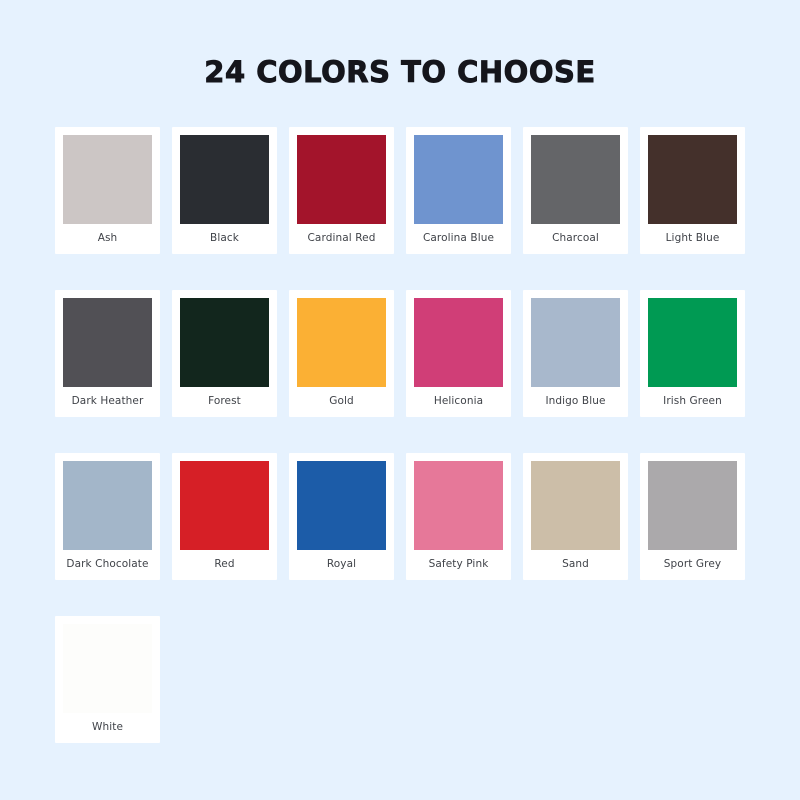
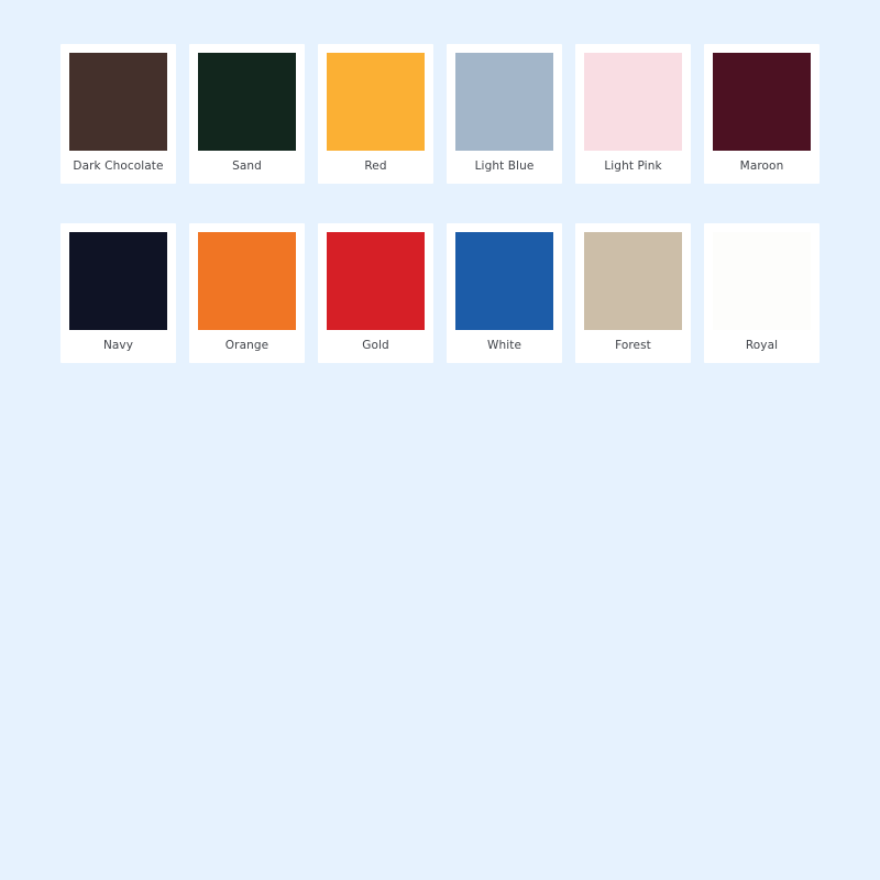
- 24 COLORS TO CHOOSE
- Ash
- Black
- Cardinal Red
- Carolina Blue
- Charcoal
- Light Blue
+ Dark Chocolate
- Dark Heather
- Forest
+ Sand
- Gold
+ Red
- Heliconia
- Indigo Blue
- Irish Green
- Dark Chocolate
+ Light Blue
+ Light Pink
+ Maroon
+ Navy
+ Orange
- Red
+ Gold
- Royal
+ White
- Safety Pink
- Sand
+ Forest
- Sport Grey
- White
+ Royal
